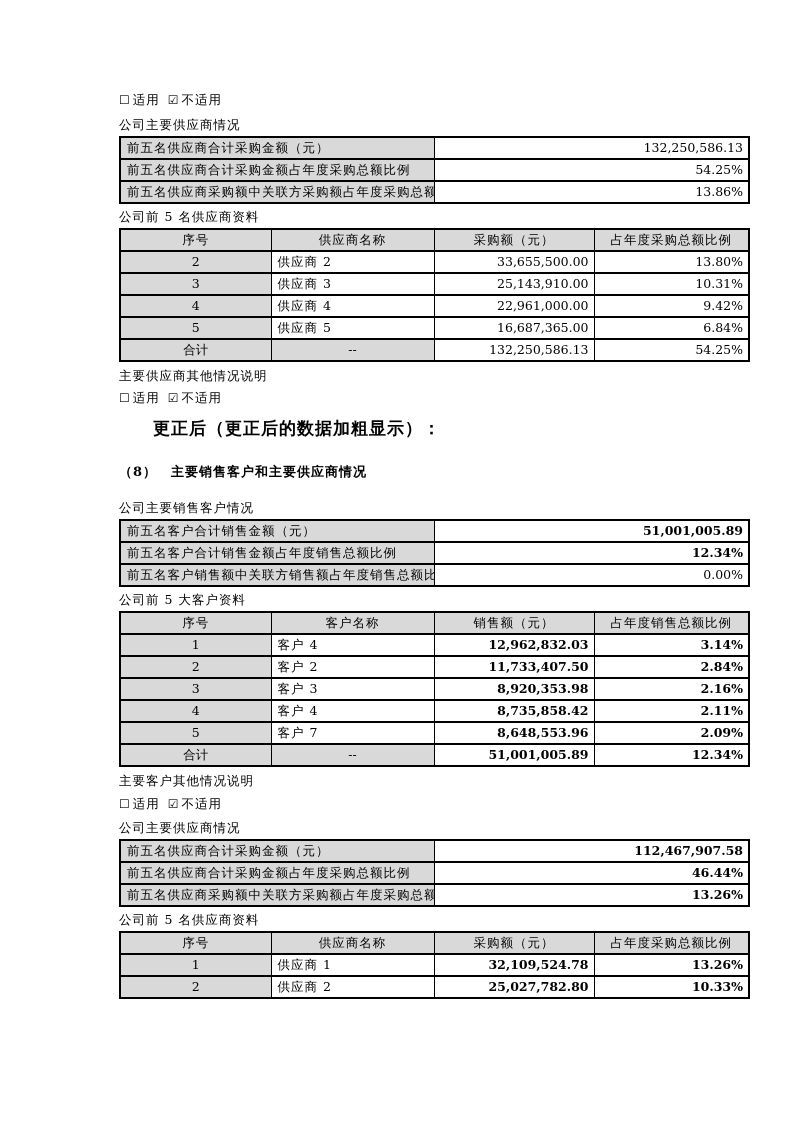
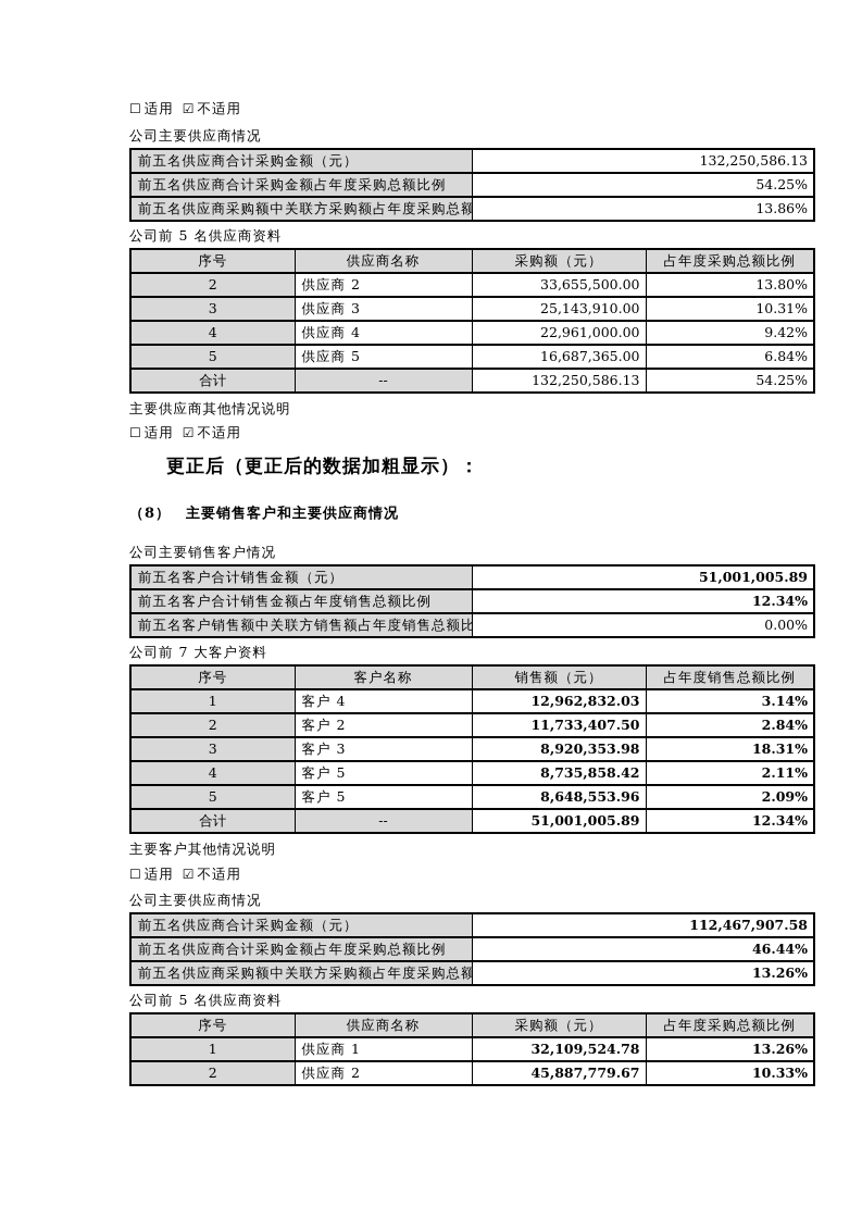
  ☐ 适用 ☑ 不适用
  公司主要供应商情况
  前五名供应商合计采购金额（元）	132,250,586.13
  前五名供应商合计采购金额占年度采购总额比例	54.25%
  前五名供应商采购额中关联方采购额占年度采购总额	13.86%
  公司前 5 名供应商资料
  序号	供应商名称	采购额（元）	占年度采购总额比例
  2	供应商 2	33,655,500.00	13.80%
  3	供应商 3	25,143,910.00	10.31%
  4	供应商 4	22,961,000.00	9.42%
  5	供应商 5	16,687,365.00	6.84%
  合计	--	132,250,586.13	54.25%
  主要供应商其他情况说明
  ☐ 适用 ☑ 不适用
  更正后（更正后的数据加粗显示）：
  （8） 主要销售客户和主要供应商情况
  公司主要销售客户情况
  前五名客户合计销售金额（元）	51,001,005.89
  前五名客户合计销售金额占年度销售总额比例	12.34%
  前五名客户销售额中关联方销售额占年度销售总额比	0.00%
- 公司前 5 大客户资料
+ 公司前 7 大客户资料
  序号	客户名称	销售额（元）	占年度销售总额比例
  1	客户 4	12,962,832.03	3.14%
  2	客户 2	11,733,407.50	2.84%
- 3	客户 3	8,920,353.98	2.16%
+ 3	客户 3	8,920,353.98	18.31%
- 4	客户 4	8,735,858.42	2.11%
+ 4	客户 5	8,735,858.42	2.11%
- 5	客户 7	8,648,553.96	2.09%
+ 5	客户 5	8,648,553.96	2.09%
  合计	--	51,001,005.89	12.34%
  主要客户其他情况说明
  ☐ 适用 ☑ 不适用
  公司主要供应商情况
  前五名供应商合计采购金额（元）	112,467,907.58
  前五名供应商合计采购金额占年度采购总额比例	46.44%
  前五名供应商采购额中关联方采购额占年度采购总额	13.26%
  公司前 5 名供应商资料
  序号	供应商名称	采购额（元）	占年度采购总额比例
  1	供应商 1	32,109,524.78	13.26%
- 2	供应商 2	25,027,782.80	10.33%
+ 2	供应商 2	45,887,779.67	10.33%
